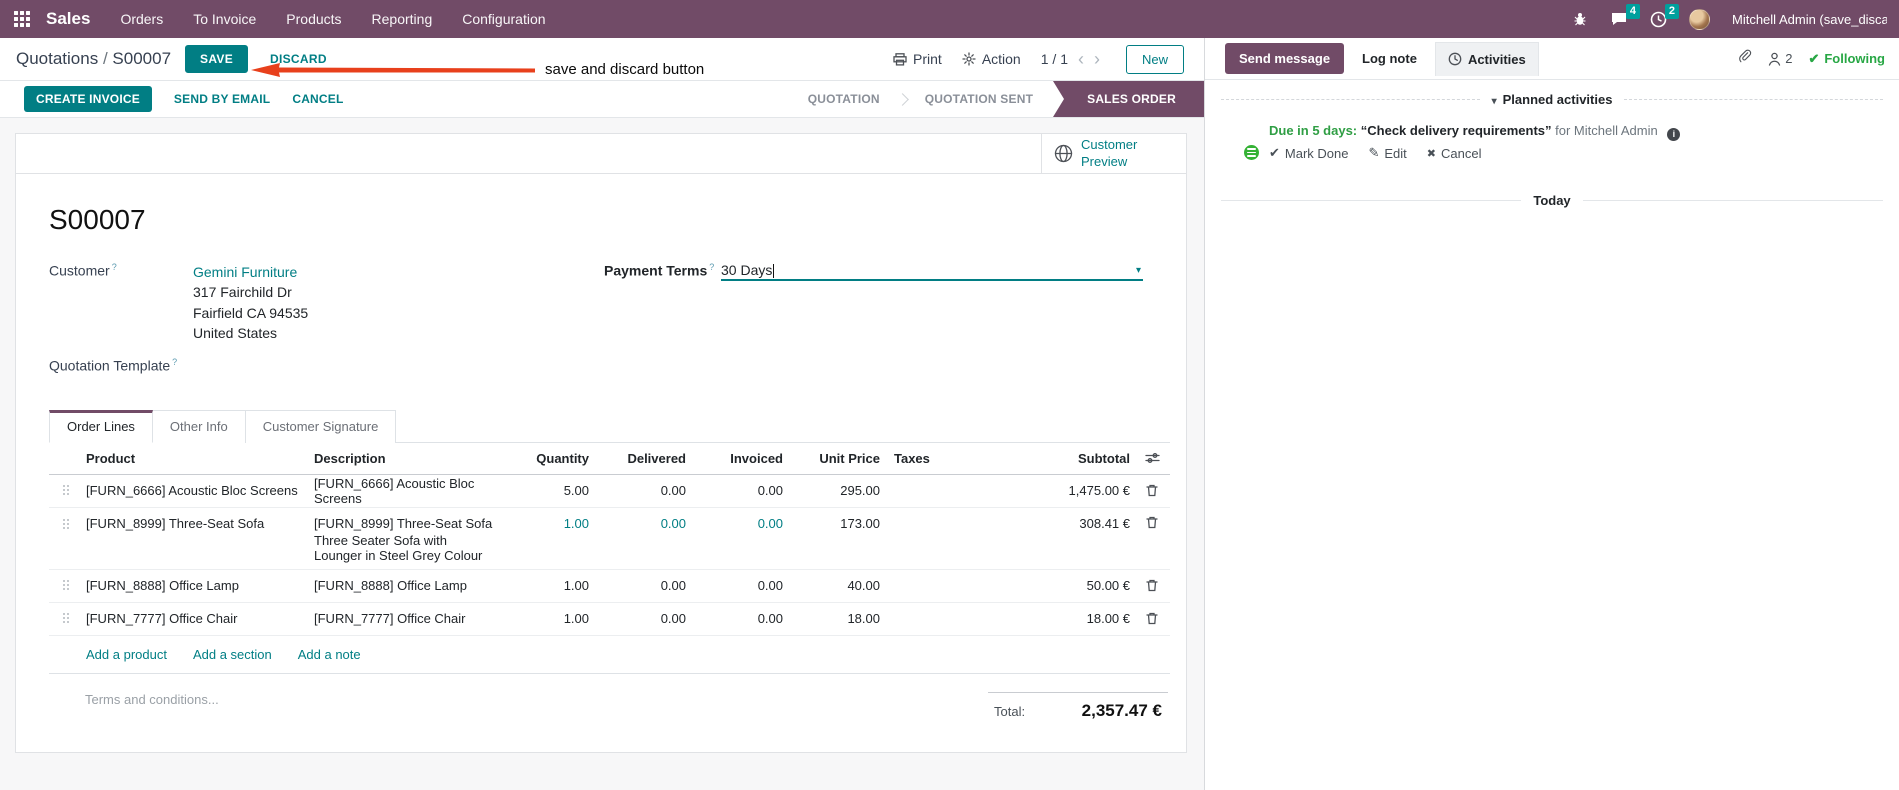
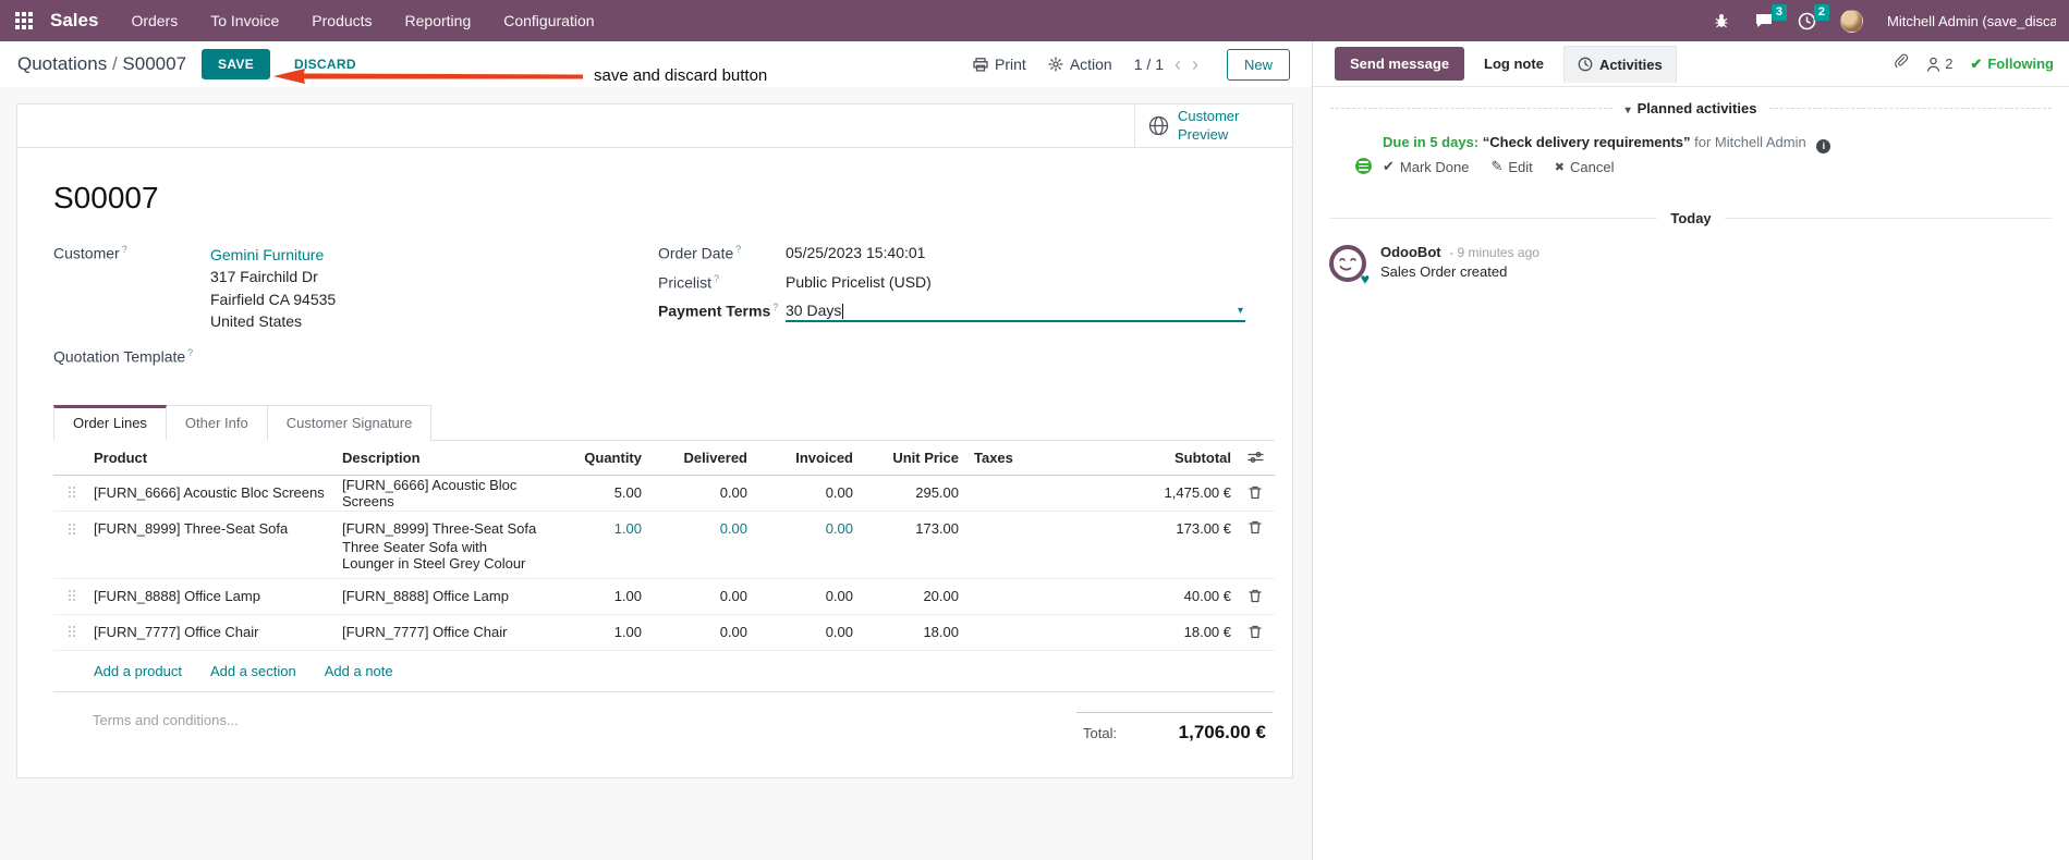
  Sales
  Orders
  To Invoice
  Products
  Reporting
  Configuration
- 4
+ 3
  2
  Mitchell Admin (save_disca
  Quotations S00007
  SAVE
  DISCARD
  save and discard button
  Print
  Action
  1 / 1
  New
- CREATE INVOICE
- SEND BY EMAIL
- CANCEL
- QUOTATION
- QUOTATION SENT
- SALES ORDER
  Customer Preview
  S00007
  Customer
  Gemini Furniture
  317 Fairchild Dr
  Fairfield CA 94535
  United States
  Quotation Template
+ Order Date
+ 05/25/2023 15:40:01
+ Pricelist
+ Public Pricelist (USD)
  Payment Terms
  30 Days
  Order Lines
  Other Info
  Customer Signature
  Product
  Description
  Quantity
  Delivered
  Invoiced
  Unit Price
  Taxes
  Subtotal
  [FURN_6666] Acoustic Bloc Screens
  [FURN_6666] Acoustic Bloc Screens
  5.00
  0.00
  0.00
  295.00
  1,475.00 €
  [FURN_8999] Three-Seat Sofa
  [FURN_8999] Three-Seat Sofa
  Three Seater Sofa with Lounger in Steel Grey Colour
  1.00
  0.00
  0.00
  173.00
- 308.41 €
+ 173.00 €
  [FURN_8888] Office Lamp
  [FURN_8888] Office Lamp
  1.00
  0.00
  0.00
- 40.00
+ 20.00
- 50.00 €
+ 40.00 €
  [FURN_7777] Office Chair
  [FURN_7777] Office Chair
  1.00
  0.00
  0.00
  18.00
  18.00 €
  Add a product
  Add a section
  Add a note
  Terms and conditions...
  Total:
- 2,357.47 €
+ 1,706.00 €
  Send message
  Log note
  Activities
  2
  Following
  Planned activities
  Due in 5 days: “Check delivery requirements” for Mitchell Admin
  Mark Done
  Edit
  Cancel
  Today
+ OdooBot - 9 minutes ago
+ Sales Order created
